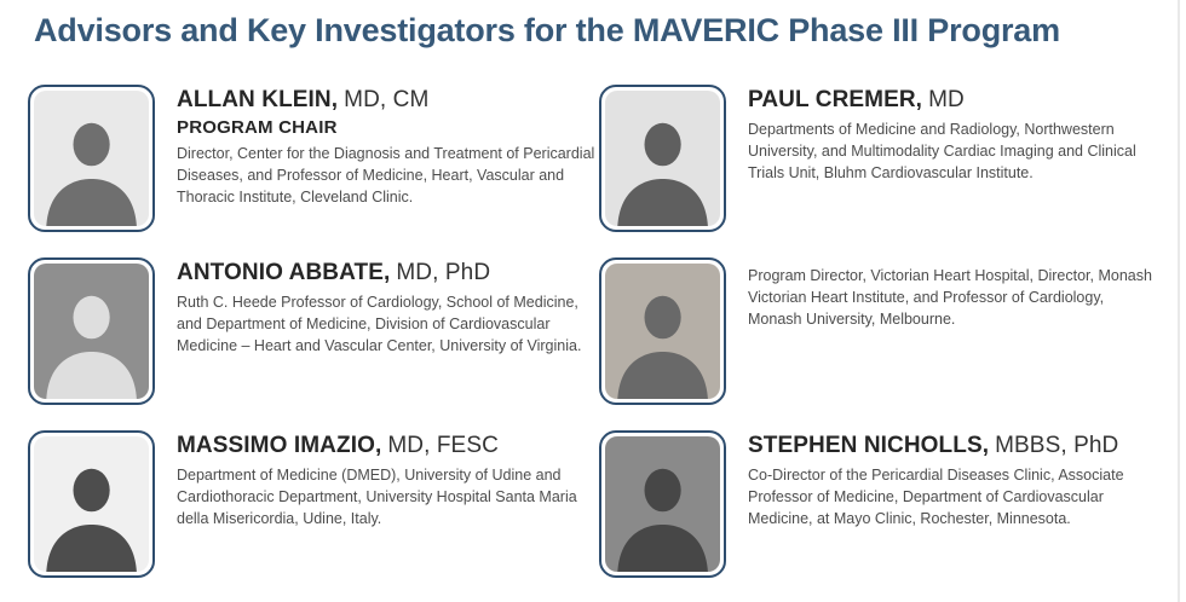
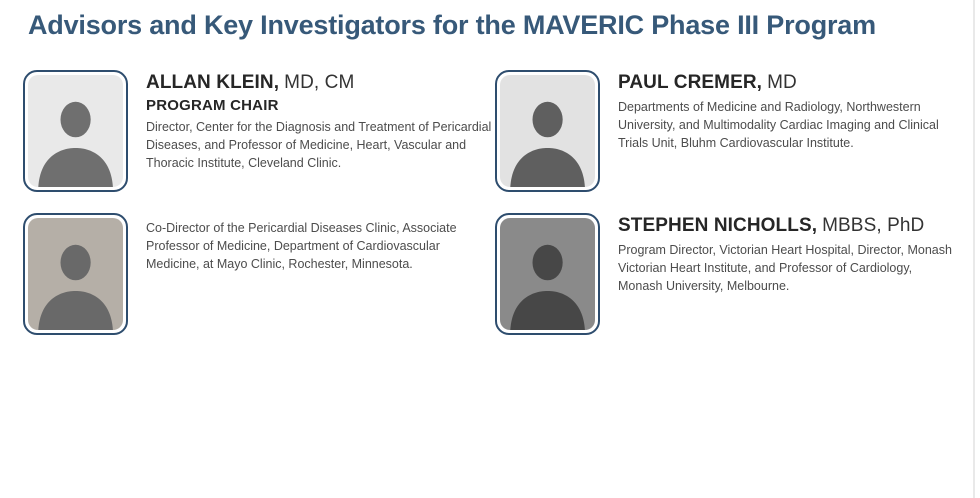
  Advisors and Key Investigators for the MAVERIC Phase III Program
  ALLAN KLEIN, MD, CM
  PROGRAM CHAIR
  Director, Center for the Diagnosis and Treatment of Pericardial Diseases, and Professor of Medicine, Heart, Vascular and Thoracic Institute, Cleveland Clinic.
  PAUL CREMER, MD
  Departments of Medicine and Radiology, Northwestern University, and Multimodality Cardiac Imaging and Clinical Trials Unit, Bluhm Cardiovascular Institute.
- ANTONIO ABBATE, MD, PhD
- Ruth C. Heede Professor of Cardiology, School of Medicine, and Department of Medicine, Division of Cardiovascular Medicine – Heart and Vascular Center, University of Virginia.
- Program Director, Victorian Heart Hospital, Director, Monash Victorian Heart Institute, and Professor of Cardiology, Monash University, Melbourne.
+ Co-Director of the Pericardial Diseases Clinic, Associate Professor of Medicine, Department of Cardiovascular Medicine, at Mayo Clinic, Rochester, Minnesota.
- MASSIMO IMAZIO, MD, FESC
- Department of Medicine (DMED), University of Udine and Cardiothoracic Department, University Hospital Santa Maria della Misericordia, Udine, Italy.
  STEPHEN NICHOLLS, MBBS, PhD
- Co-Director of the Pericardial Diseases Clinic, Associate Professor of Medicine, Department of Cardiovascular Medicine, at Mayo Clinic, Rochester, Minnesota.
+ Program Director, Victorian Heart Hospital, Director, Monash Victorian Heart Institute, and Professor of Cardiology, Monash University, Melbourne.
